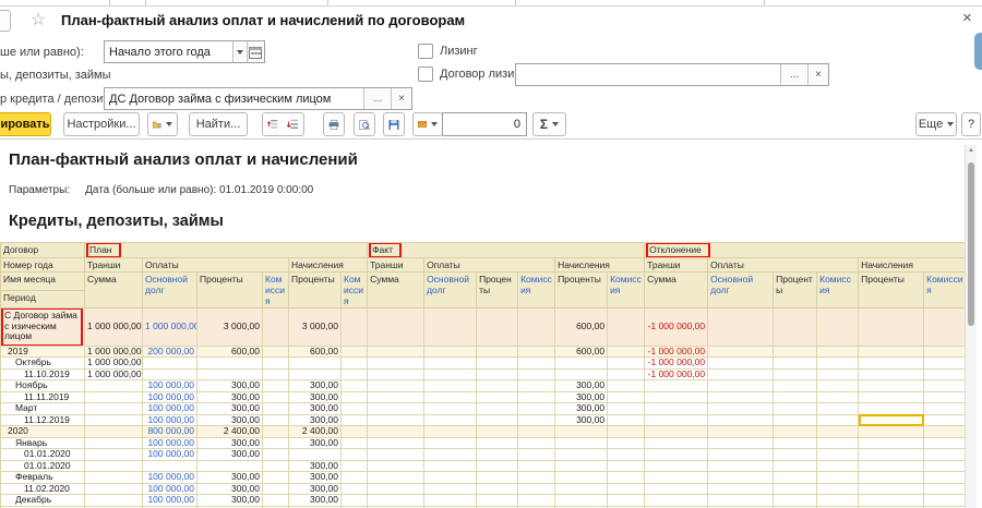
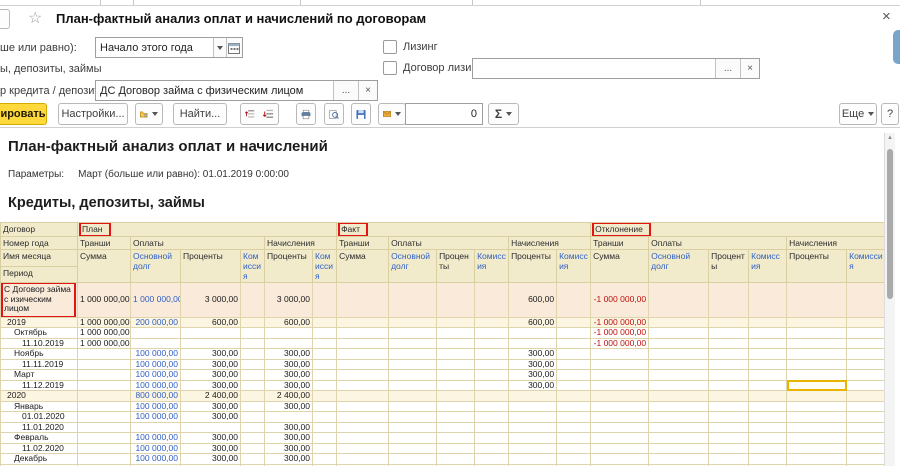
  ☆
  План-фактный анализ оплат и начислений по договорам
  ×
  ше или равно):
  Начало этого года
  Лизинг
  ы, депозиты, займы
  Договор лизи
  ...
  ×
  р кредита / депози
  ДС Договор займа с физическим лицом
  ...
  ×
  ировать
  Настройки...
  Найти...
  0
  Σ
  Еще
  ?
  План-фактный анализ оплат и начислений
- Параметры: Дата (больше или равно): 01.01.2019 0:00:00
+ Параметры: Март (больше или равно): 01.01.2019 0:00:00
  Кредиты, депозиты, займы
  Договор	План	Факт	Отклонение
  Номер года	Транши	Оплаты	Начисления	Транши	Оплаты	Начисления	Транши	Оплаты	Начисления
  Имя месяца	Сумма	Основной долг	Проценты	Комиссия	Проценты	Комиссия	Сумма	Основной долг	Проценты	Комиссия	Проценты	Комиссия	Сумма	Основной долг	Проценты	Комиссия	Проценты	Комиссия
  Период
  С Договор займа с изическим лицом	1 000 000,00	1 000 000,0	3 000,00		3 000,00						600,00		-1 000 000,00
  2019	1 000 000,00	200 000,00	600,00		600,00						600,00		-1 000 000,00
  Октябрь	1 000 000,00												-1 000 000,00
  11.10.2019	1 000 000,00												-1 000 000,00
  Ноябрь		100 000,00	300,00		300,00						300,00
  11.11.2019		100 000,00	300,00		300,00						300,00
  Март		100 000,00	300,00		300,00						300,00
  11.12.2019		100 000,00	300,00		300,00						300,00
  2020		800 000,00	2 400,00		2 400,00
  Январь		100 000,00	300,00		300,00
  01.01.2020		100 000,00	300,00
- 01.01.2020					300,00
+ 11.01.2020					300,00
  Февраль		100 000,00	300,00		300,00
  11.02.2020		100 000,00	300,00		300,00
  Декабрь		100 000,00	300,00		300,00
